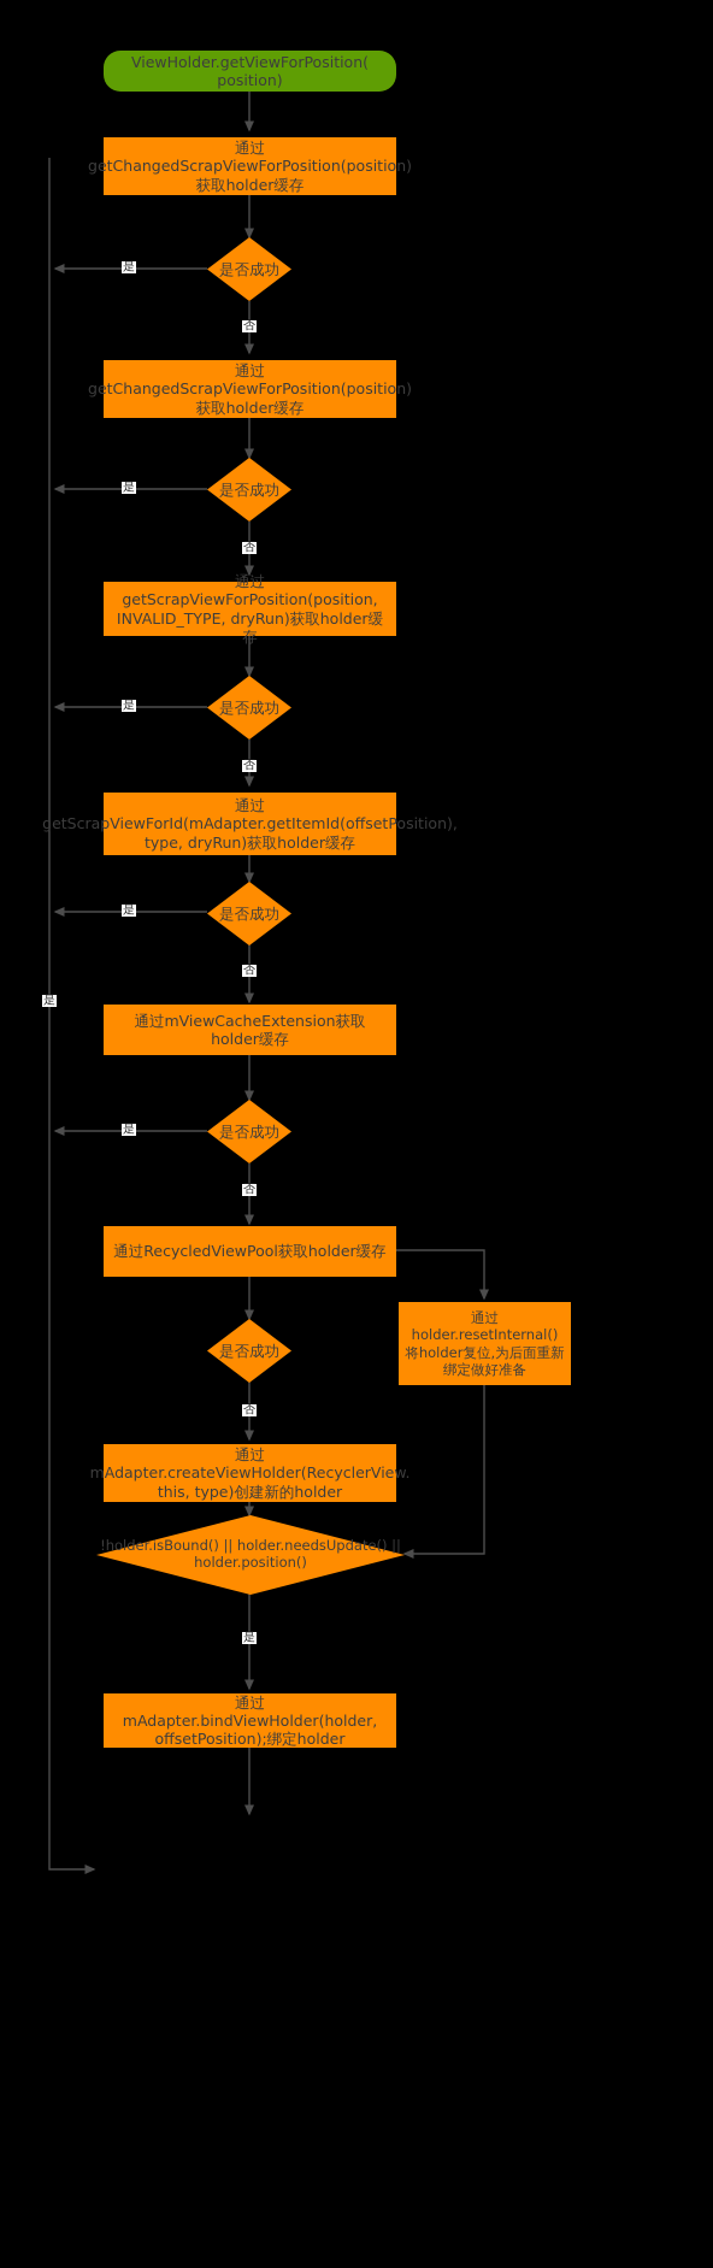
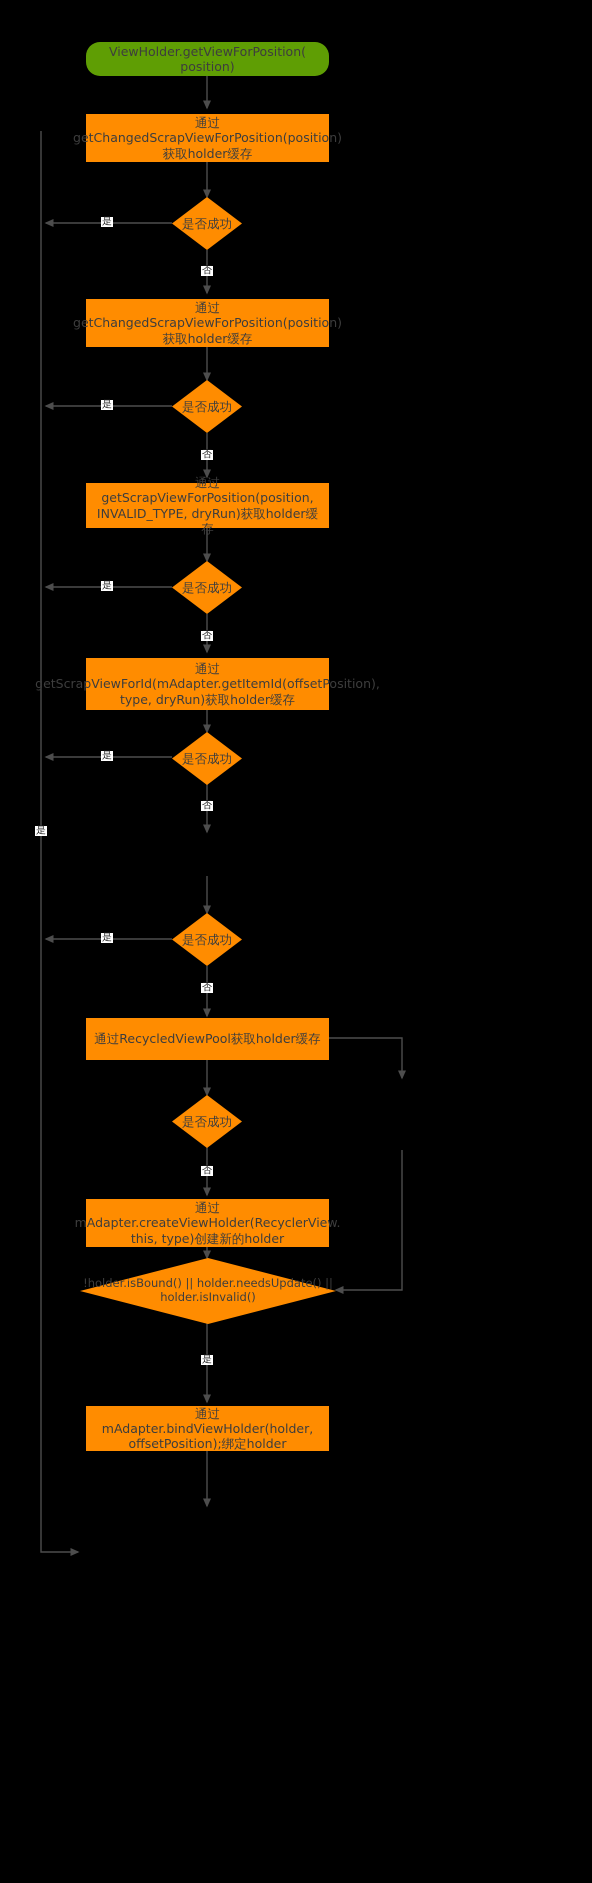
  ViewHolder.getViewForPosition( position)
  通过 getChangedScrapViewForPosition(position)获取holder缓存
  是否成功
  通过 getChangedScrapViewForPosition(position)获取holder缓存
  是否成功
  通过getScrapViewForPosition(position, INVALID_TYPE, dryRun)获取holder缓存
  是否成功
  通过 getScrapViewForId(mAdapter.getItemId(offsetPosition), type, dryRun)获取holder缓存
  是否成功
- 通过mViewCacheExtension获取holder缓存
  是否成功
  通过RecycledViewPool获取holder缓存
  是否成功
- 通过 holder.resetInternal() 将holder复位,为后面重新绑定做好准备
  通过 mAdapter.createViewHolder(RecyclerView. this, type)创建新的holder
- !holder.isBound() || holder.needsUpdate() || holder.position()
+ !holder.isBound() || holder.needsUpdate() || holder.isInvalid()
  通过mAdapter.bindViewHolder(holder, offsetPosition);绑定holder
  是
  否
  是
  否
  是
  否
  是
  否
  是
  是
  否
  否
  是
